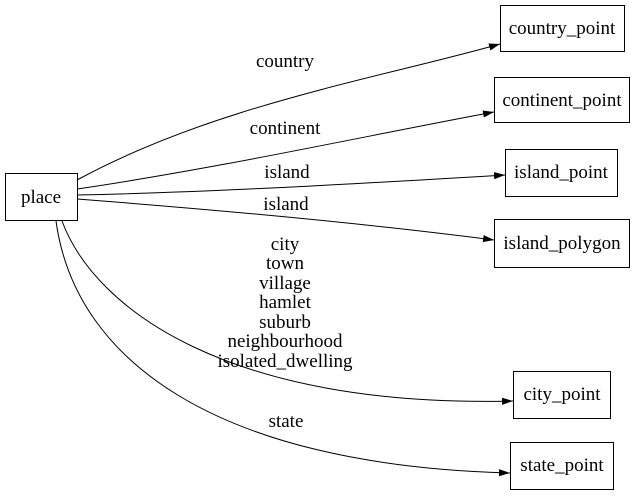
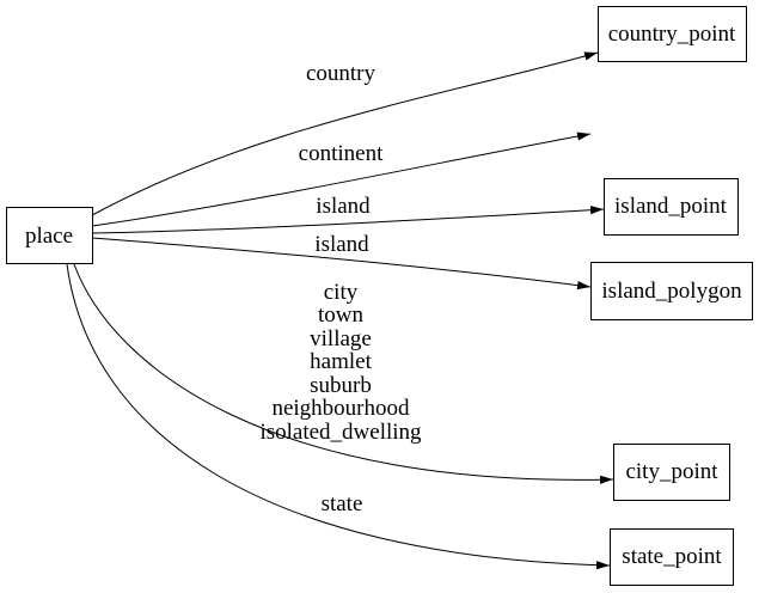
  country
  continent
  island
  island
  city
  town
  village
  hamlet
  suburb
  neighbourhood
  isolated_dwelling
  state
  place
  country_point
- continent_point
  island_point
  island_polygon
  city_point
  state_point
